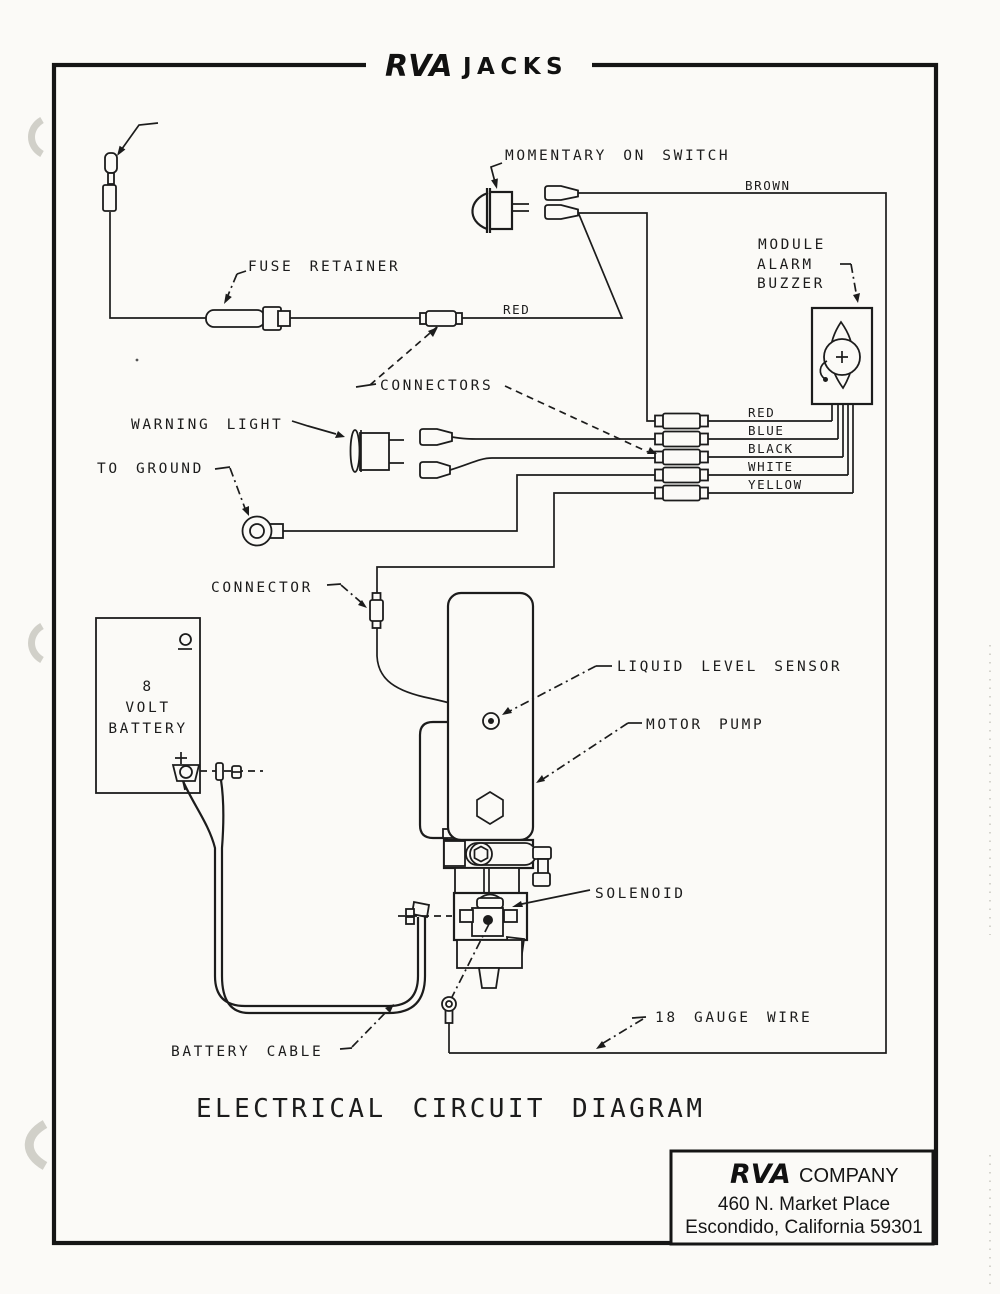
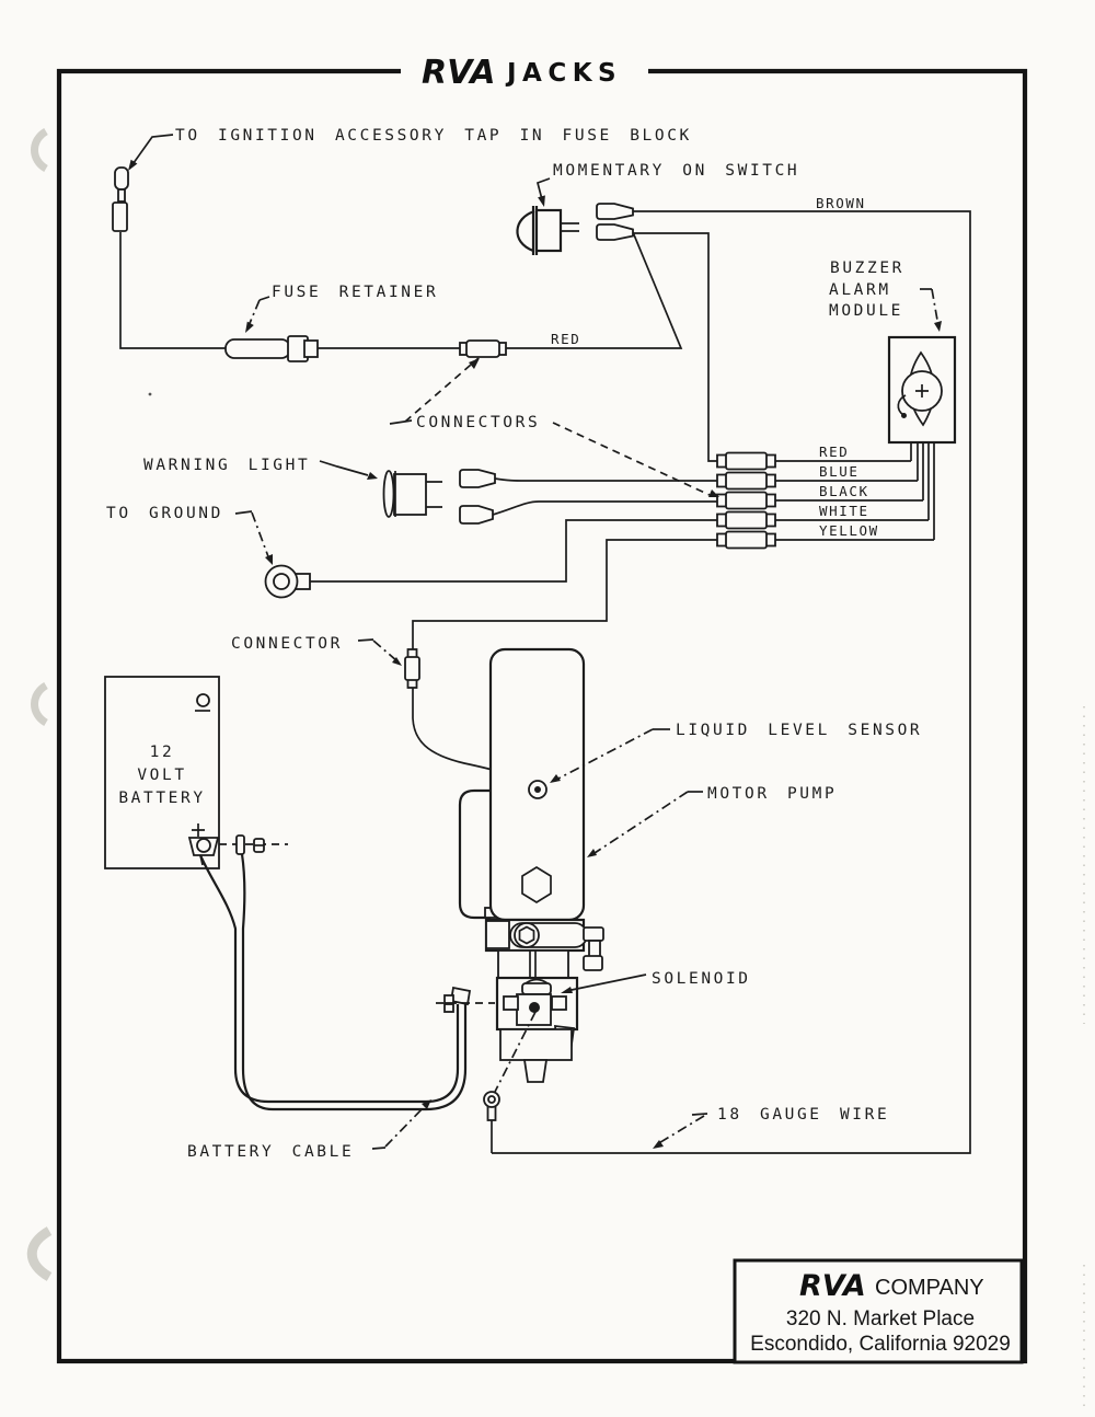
  RVA
  JACKS
+ TO IGNITION ACCESSORY TAP IN FUSE BLOCK
  MOMENTARY ON SWITCH
  BROWN
- MODULE
+ BUZZER
  ALARM
- BUZZER
+ MODULE
  FUSE RETAINER
  RED
  CONNECTORS
  WARNING LIGHT
  TO GROUND
  RED
  BLUE
  BLACK
  WHITE
  YELLOW
  CONNECTOR
- 8
+ 12
  VOLT
  BATTERY
  LIQUID LEVEL SENSOR
  MOTOR PUMP
  SOLENOID
  BATTERY CABLE
  18 GAUGE WIRE
- ELECTRICAL CIRCUIT DIAGRAM
  RVA
  COMPANY
- 460 N. Market Place
+ 320 N. Market Place
- Escondido, California 59301
+ Escondido, California 92029
